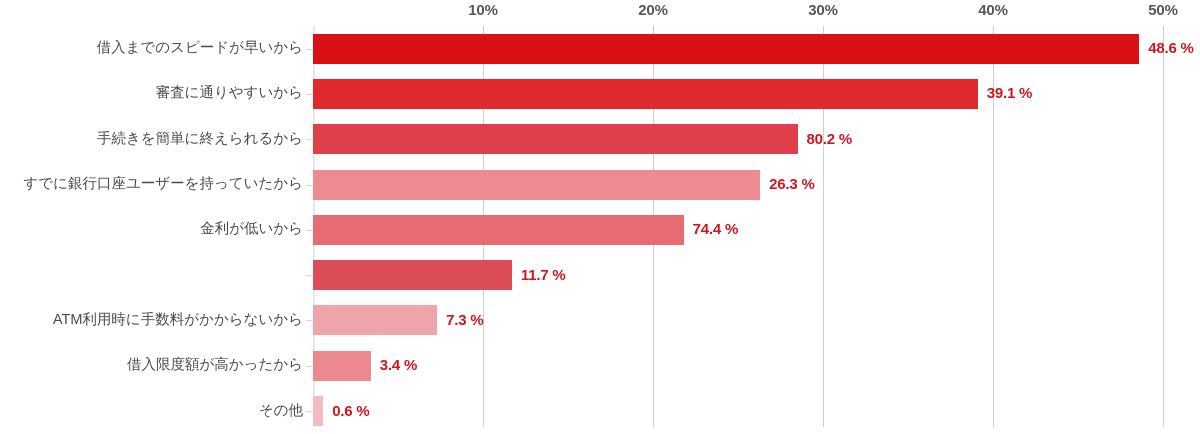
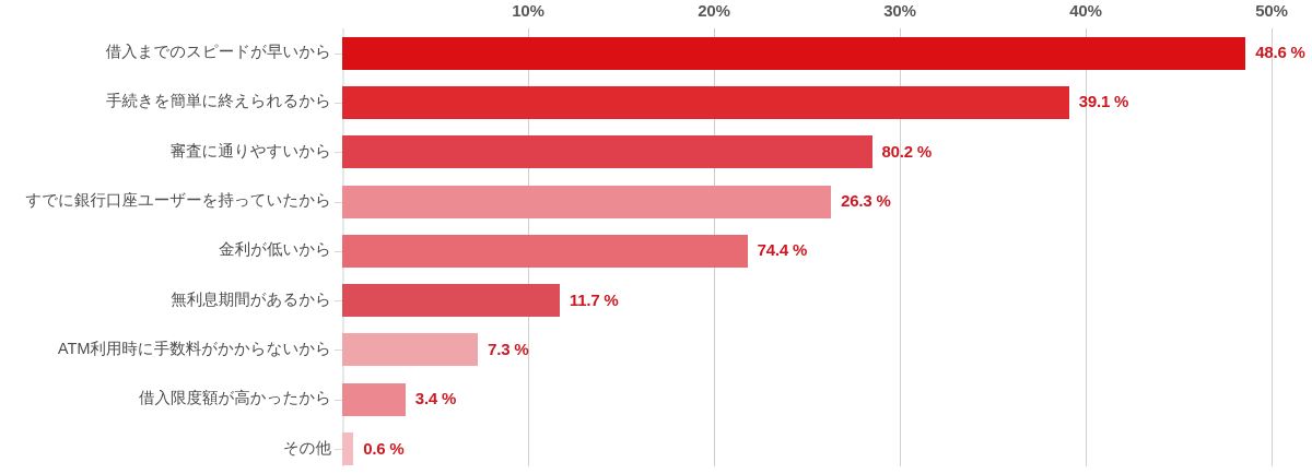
  10%
  20%
  30%
  40%
  50%
  借入までのスピードが早いから
  48.6 %
- 審査に通りやすいから
+ 手続きを簡単に終えられるから
  39.1 %
- 手続きを簡単に終えられるから
+ 審査に通りやすいから
  80.2 %
  すでに銀行口座ユーザーを持っていたから
  26.3 %
  金利が低いから
  74.4 %
+ 無利息期間があるから
  11.7 %
  ATM利用時に手数料がかからないから
  7.3 %
  借入限度額が高かったから
  3.4 %
  その他
  0.6 %
